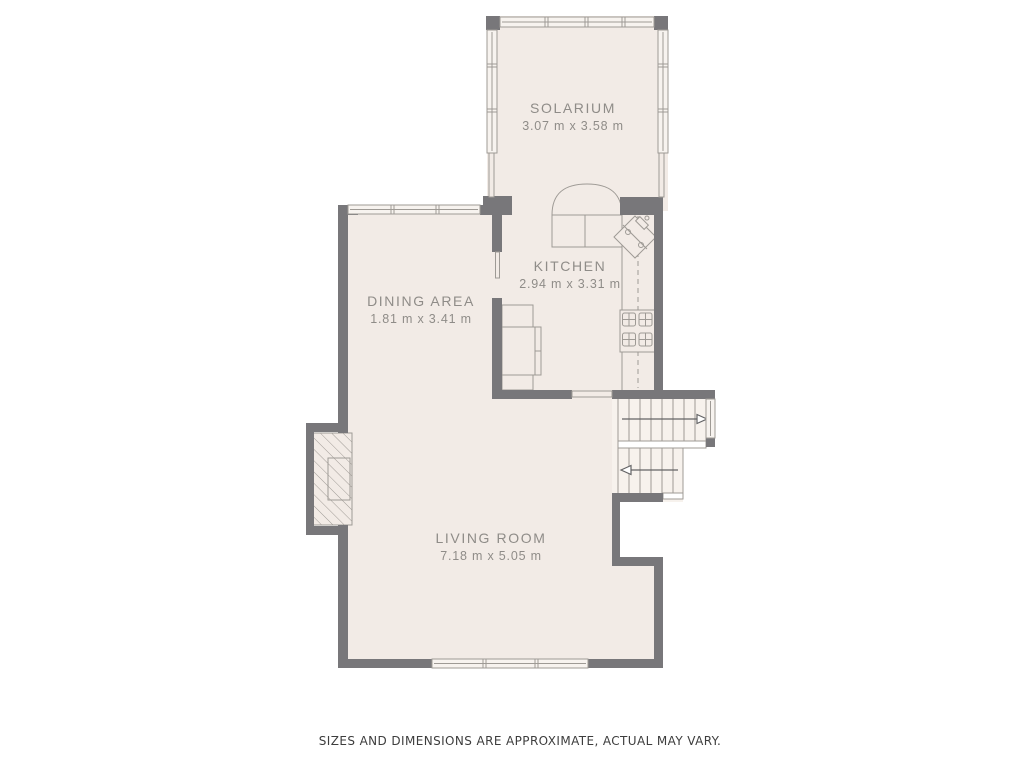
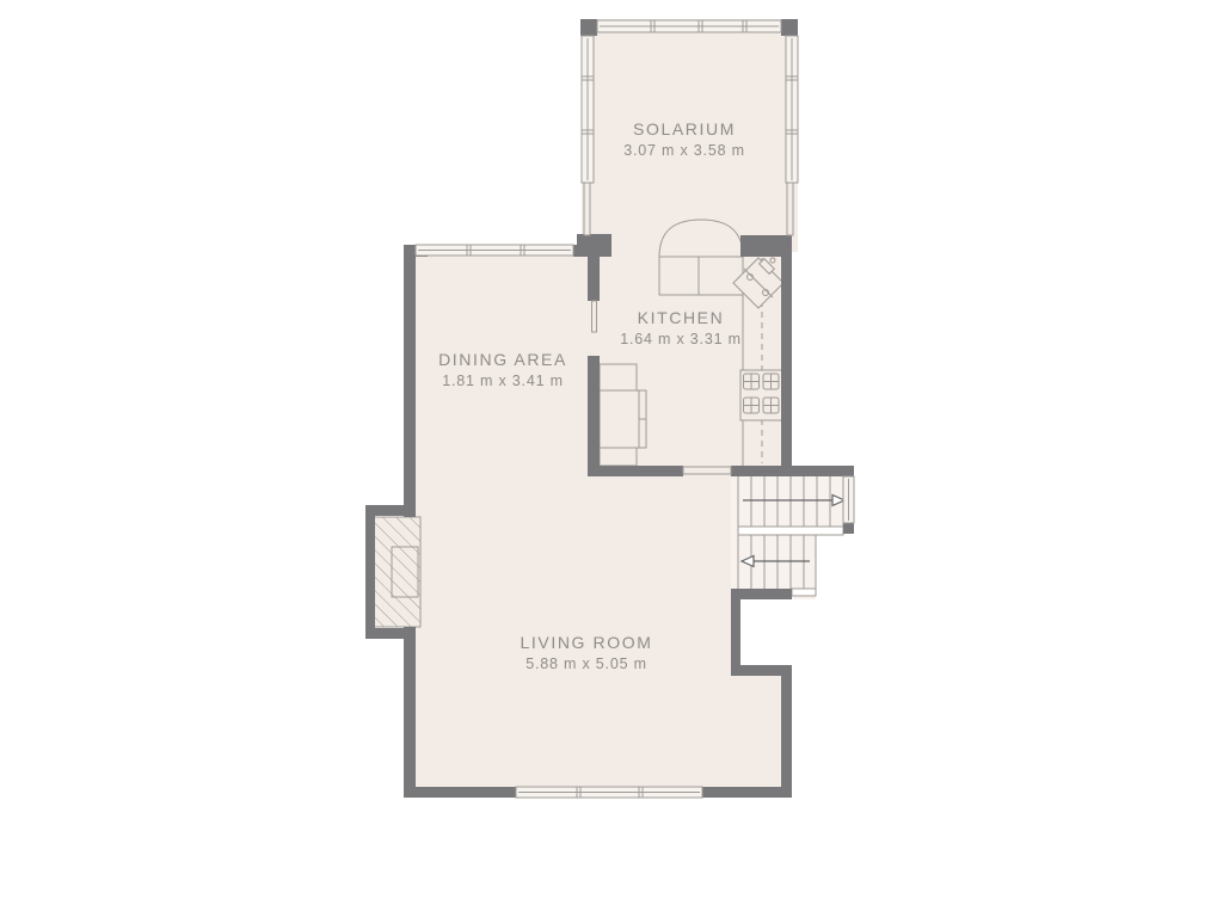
  SOLARIUM
  3.07 m x 3.58 m
  KITCHEN
- 2.94 m x 3.31 m
+ 1.64 m x 3.31 m
  DINING AREA
  1.81 m x 3.41 m
  LIVING ROOM
- 7.18 m x 5.05 m
+ 5.88 m x 5.05 m
- SIZES AND DIMENSIONS ARE APPROXIMATE, ACTUAL MAY VARY.
